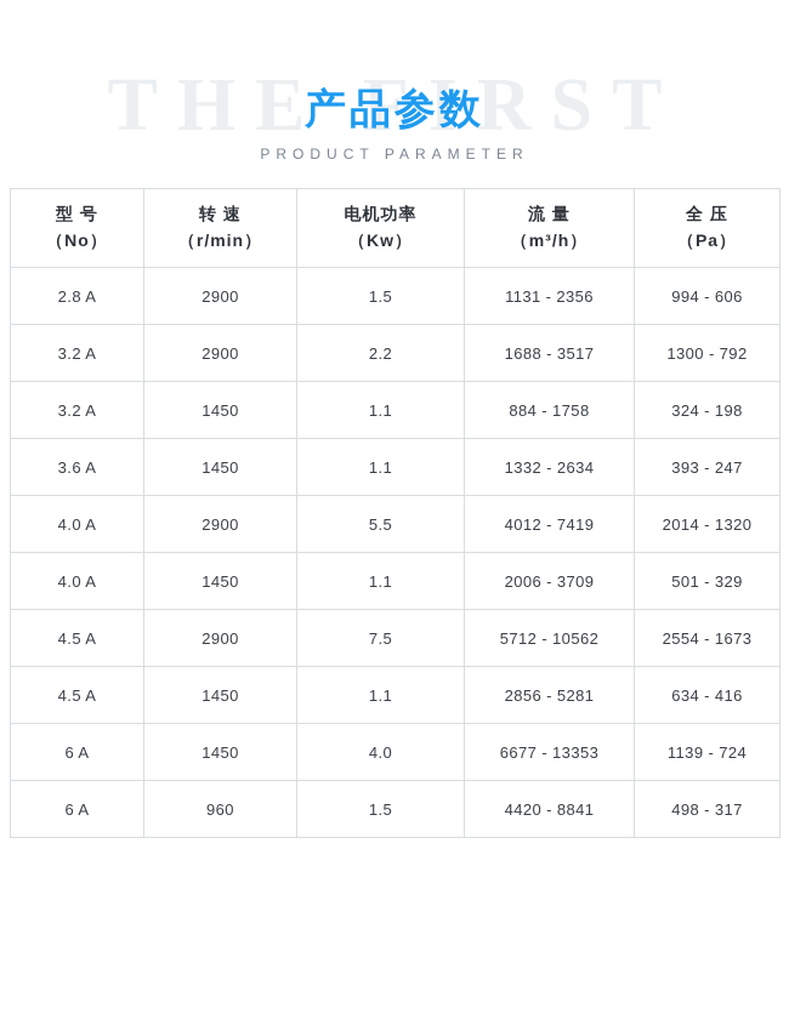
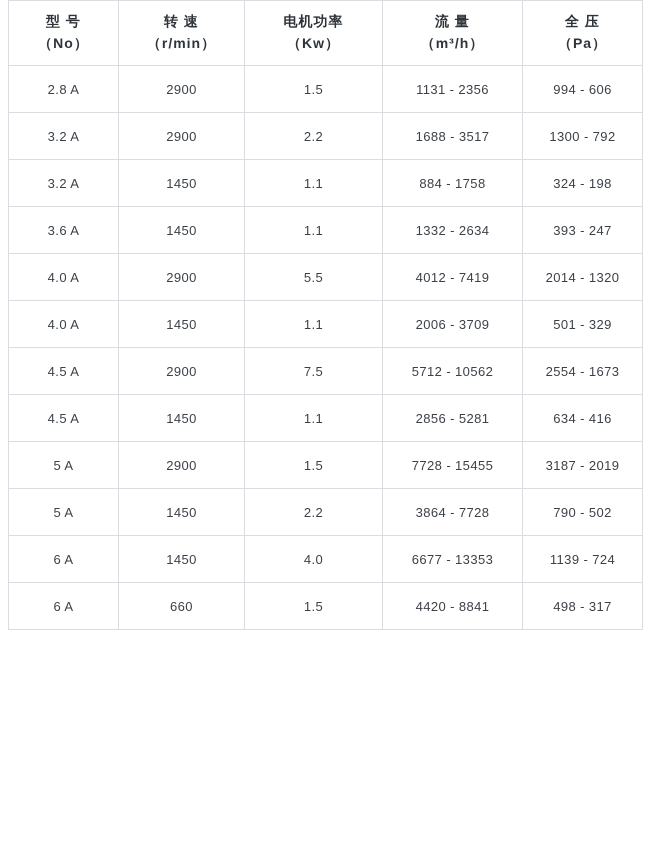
- THE FIRST
- 产品参数
- PRODUCT PARAMETER
  型 号 （No）	转 速 （r/min）	电机功率 （Kw）	流 量 （m³/h）	全 压 （Pa）
  2.8 A	2900	1.5	1131 - 2356	994 - 606
  3.2 A	2900	2.2	1688 - 3517	1300 - 792
  3.2 A	1450	1.1	884 - 1758	324 - 198
  3.6 A	1450	1.1	1332 - 2634	393 - 247
  4.0 A	2900	5.5	4012 - 7419	2014 - 1320
  4.0 A	1450	1.1	2006 - 3709	501 - 329
  4.5 A	2900	7.5	5712 - 10562	2554 - 1673
  4.5 A	1450	1.1	2856 - 5281	634 - 416
+ 5 A	2900	1.5	7728 - 15455	3187 - 2019
+ 5 A	1450	2.2	3864 - 7728	790 - 502
  6 A	1450	4.0	6677 - 13353	1139 - 724
- 6 A	960	1.5	4420 - 8841	498 - 317
+ 6 A	660	1.5	4420 - 8841	498 - 317
